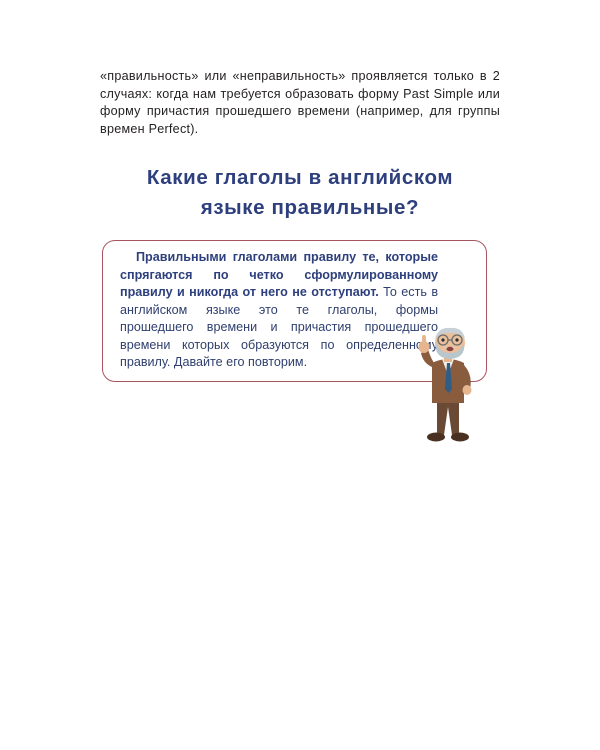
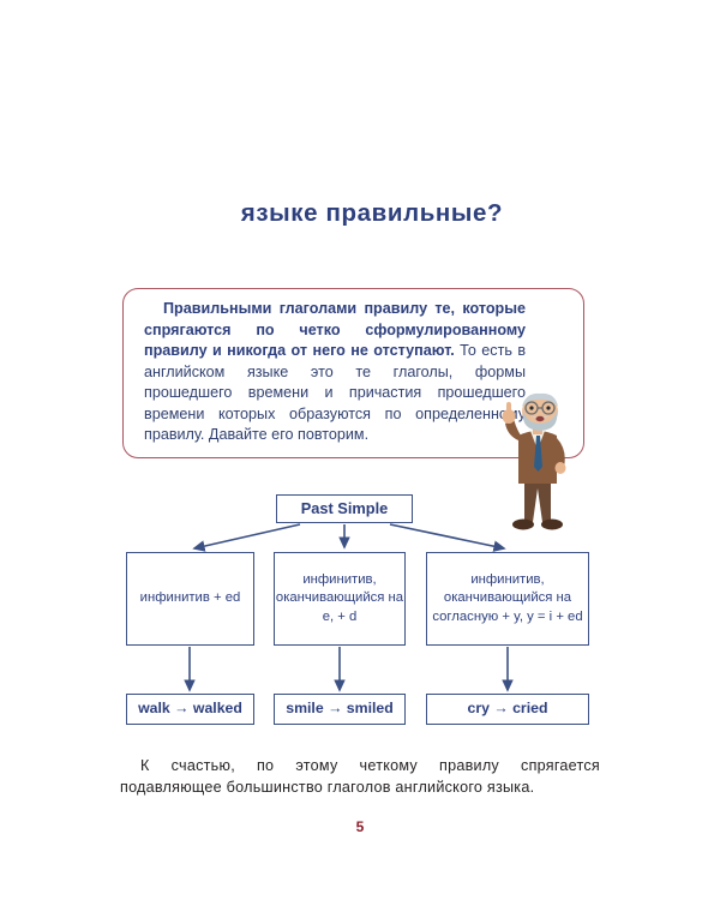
- «правильность» или «неправильность» проявляется только в 2 случаях: когда нам требуется образовать форму Past Simple или форму причастия прошедшего времени (например, для группы времен Perfect).
- Какие глаголы в английском
  языке правильные?
  Правильными глаголами правилу те, которые спрягаются по четко сформулированному правилу и никогда от него не отступают. То есть в английском языке это те глаголы, формы прошедшего времени и причастия прошедшего времени которых образуются по определенну правилу. Давайте его повторим.
+ Past Simple
+ инфинитив + ed
+ инфинитив, оканчивающийся на e, + d
+ инфинитив, оканчивающийся на согласную + y, y = i + ed
+ walk → walked
+ smile → smiled
+ cry → cried
+ К счастью, по этому четкому правилу спрягается подавляющее большинство глаголов английского языка.
+ 5
